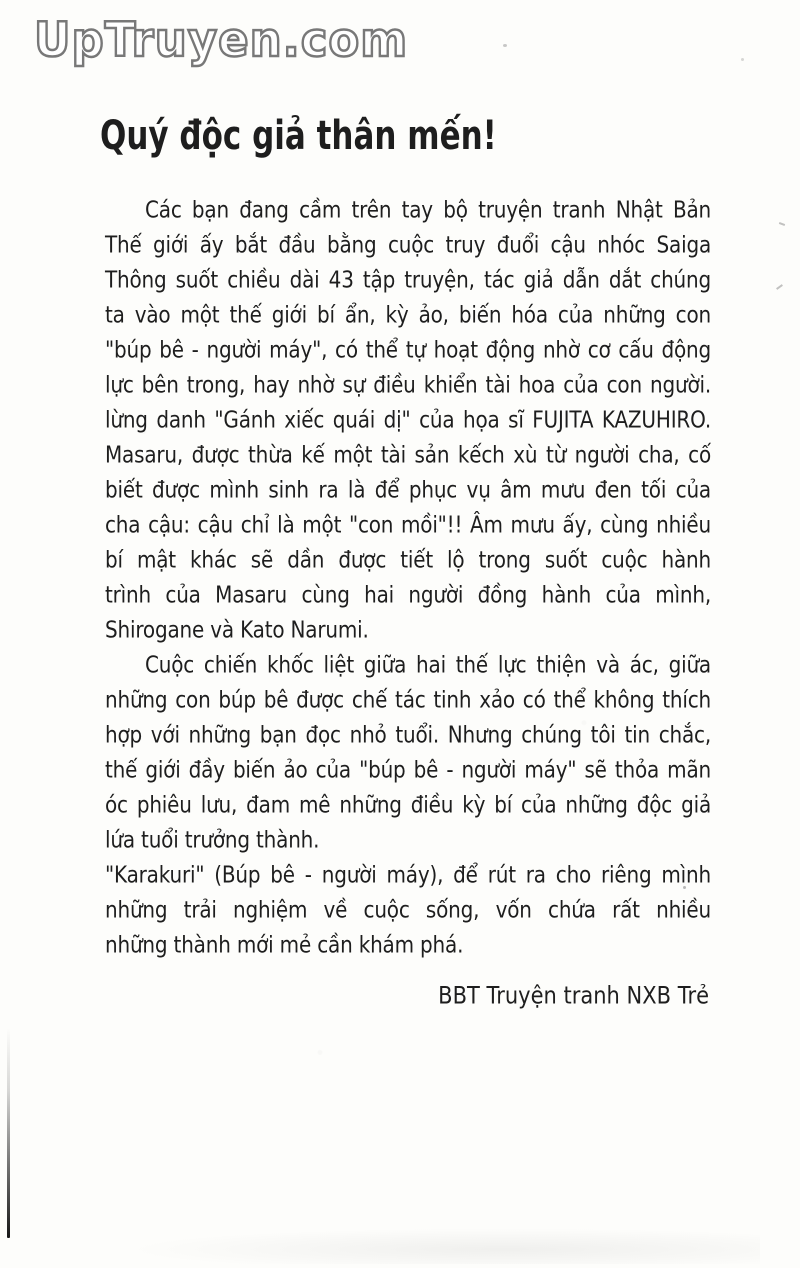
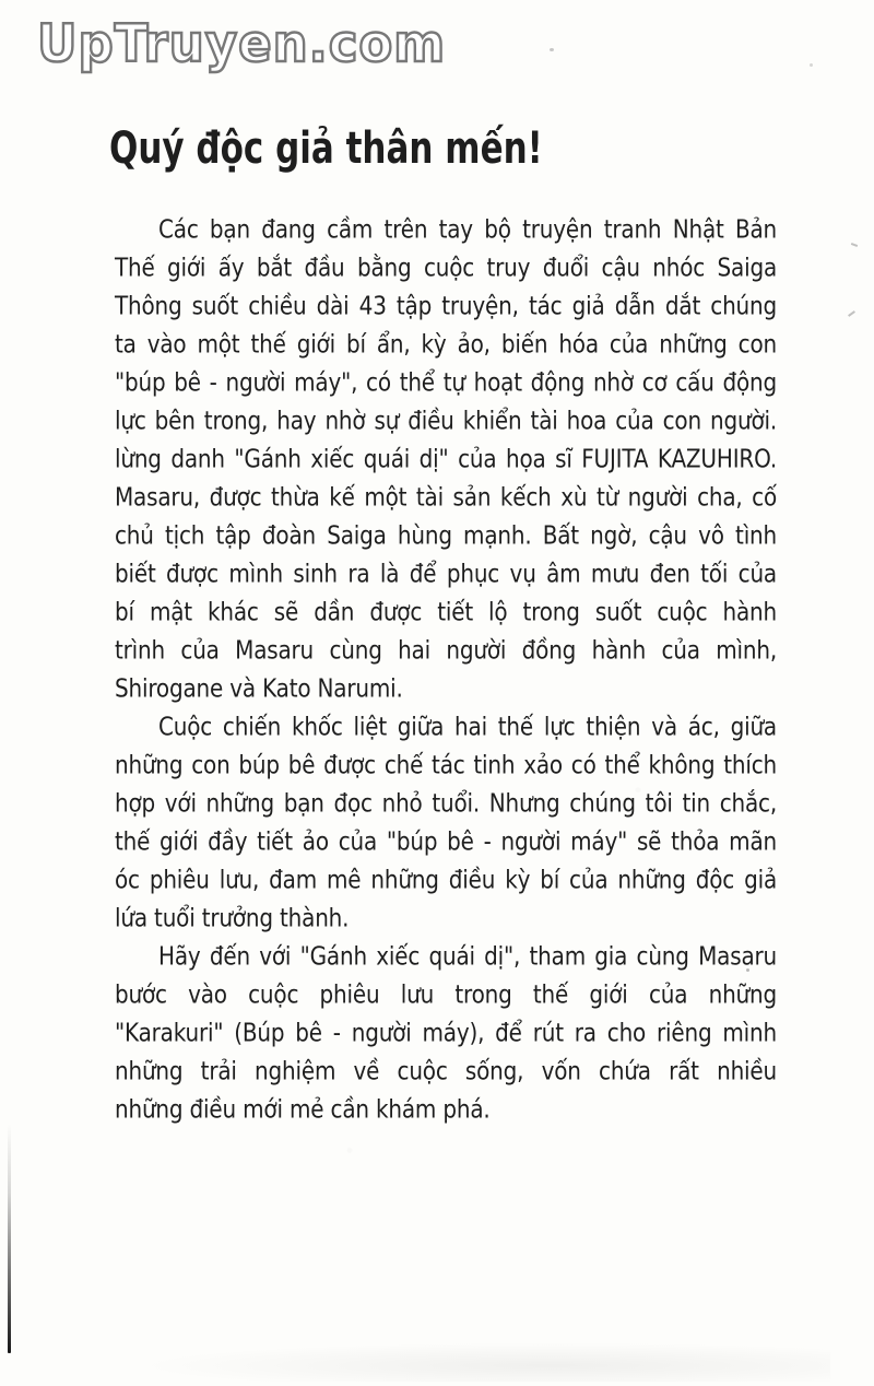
  UpTruyen.com
  Quý độc giả thân mến!
  Các bạn đang cầm trên tay bộ truyện tranh Nhật Bản
  Thế giới ấy bắt đầu bằng cuộc truy đuổi cậu nhóc Saiga
  Thông suốt chiều dài 43 tập truyện, tác giả dẫn dắt chúng
  ta vào một thế giới bí ẩn, kỳ ảo, biến hóa của những con
  "búp bê - người máy", có thể tự hoạt động nhờ cơ cấu động
  lực bên trong, hay nhờ sự điều khiển tài hoa của con người.
  lừng danh "Gánh xiếc quái dị" của họa sĩ FUJITA KAZUHIRO.
  Masaru, được thừa kế một tài sản kếch xù từ người cha, cố
+ chủ tịch tập đoàn Saiga hùng mạnh. Bất ngờ, cậu vô tình
  biết được mình sinh ra là để phục vụ âm mưu đen tối của
- cha cậu: cậu chỉ là một "con mồi"!! Âm mưu ấy, cùng nhiều
  bí mật khác sẽ dần được tiết lộ trong suốt cuộc hành
  trình của Masaru cùng hai người đồng hành của mình,
  Shirogane và Kato Narumi.
  Cuộc chiến khốc liệt giữa hai thế lực thiện và ác, giữa
  những con búp bê được chế tác tinh xảo có thể không thích
  hợp với những bạn đọc nhỏ tuổi. Nhưng chúng tôi tin chắc,
- thế giới đầy biến ảo của "búp bê - người máy" sẽ thỏa mãn
+ thế giới đầy tiết ảo của "búp bê - người máy" sẽ thỏa mãn
  óc phiêu lưu, đam mê những điều kỳ bí của những độc giả
  lứa tuổi trưởng thành.
+ Hãy đến với "Gánh xiếc quái dị", tham gia cùng Masaru
+ bước vào cuộc phiêu lưu trong thế giới của những
  "Karakuri" (Búp bê - người máy), để rút ra cho riêng mình
  những trải nghiệm về cuộc sống, vốn chứa rất nhiều
- những thành mới mẻ cần khám phá.
+ những điều mới mẻ cần khám phá.
- BBT Truyện tranh NXB Trẻ
